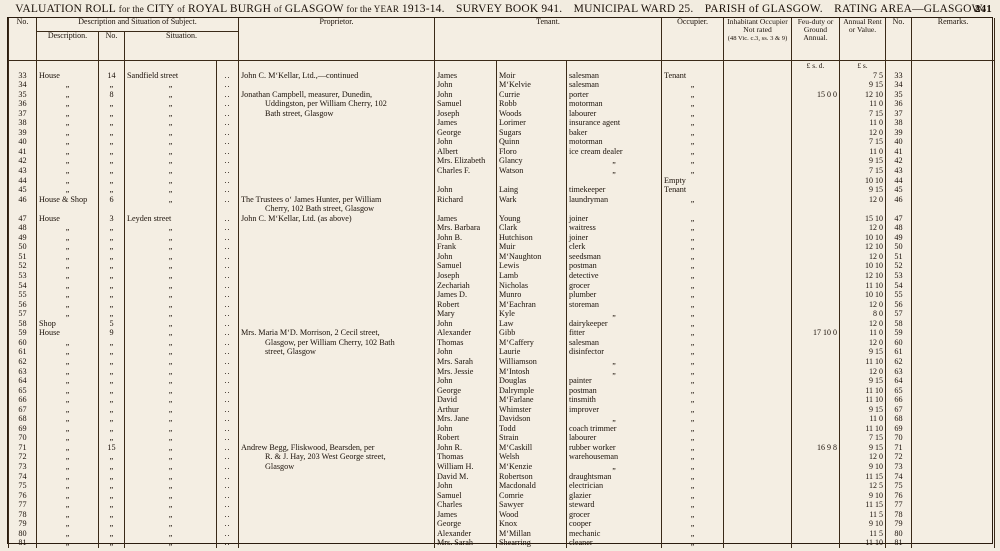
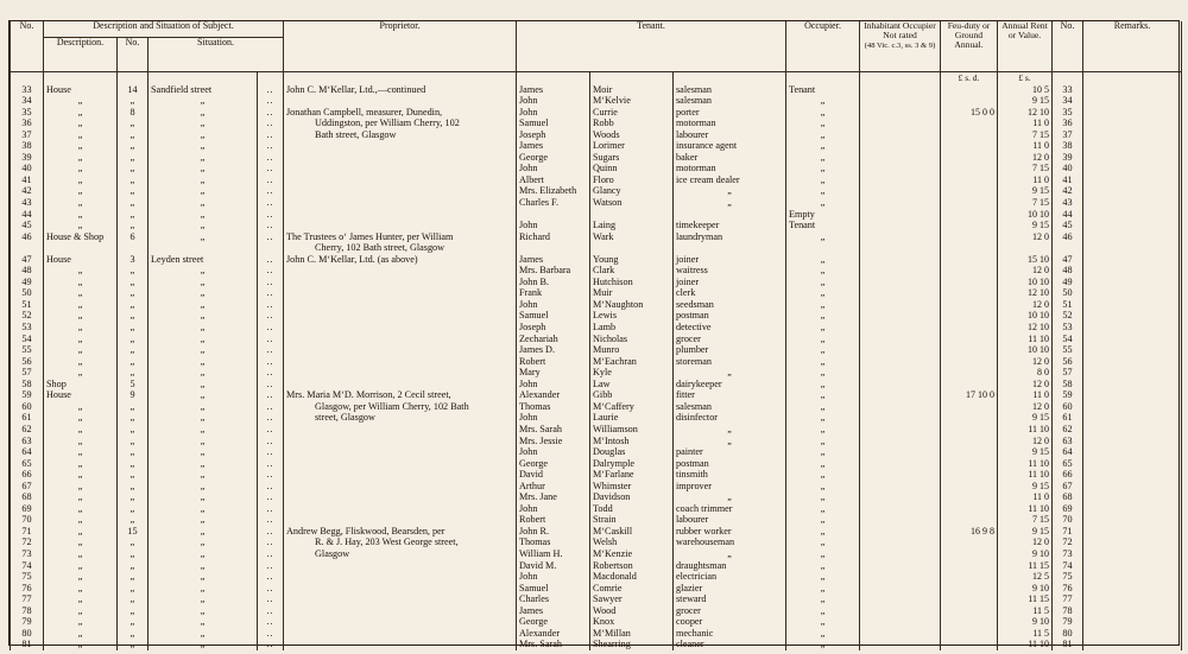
- VALUATION ROLL for the CITY of ROYAL BURGH of GLASGOW for the YEAR 1913-14. SURVEY BOOK 941. MUNICIPAL WARD 25. PARISH of GLASGOW. RATING AREA—GLASGOW.
- 241
  No.	Description and Situation of Subject.	Proprietor.	Tenant.	Occupier.	Inhabitant Occupier Not rated	Feu-duty or Ground Annual.	Annual Rent or Value.	No.	Remarks.
  Description.	No.	Situation.
  											£ s. d.	£ s.
- 33	House	14	Sandfield street	..	John C. M‘Kellar, Ltd.,—continued	James	Moir	salesman	Tenant			7 5	33
+ 33	House	14	Sandfield street	..	John C. M‘Kellar, Ltd.,—continued	James	Moir	salesman	Tenant			10 5	33
  34	„	„	„	..		John	M‘Kelvie	salesman	„			9 15	34
  35	„	8	„	..	Jonathan Campbell, measurer, Dunedin,	John	Currie	porter	„		15 0 0	12 10	35
  36	„	„	„	..	Uddingston, per William Cherry, 102	Samuel	Robb	motorman	„			11 0	36
  37	„	„	„	..	Bath street, Glasgow	Joseph	Woods	labourer	„			7 15	37
  38	„	„	„	..		James	Lorimer	insurance agent	„			11 0	38
  39	„	„	„	..		George	Sugars	baker	„			12 0	39
  40	„	„	„	..		John	Quinn	motorman	„			7 15	40
  41	„	„	„	..		Albert	Floro	ice cream dealer	„			11 0	41
  42	„	„	„	..		Mrs. Elizabeth	Glancy	„	„			9 15	42
  43	„	„	„	..		Charles F.	Watson	„	„			7 15	43
  44	„	„	„	..					Empty			10 10	44
  45	„	„	„	..		John	Laing	timekeeper	Tenant			9 15	45
  46	House & Shop	6	„	..	The Trustees o‘ James Hunter, per William	Richard	Wark	laundryman	„			12 0	46
  					Cherry, 102 Bath street, Glasgow
  47	House	3	Leyden street	..	John C. M‘Kellar, Ltd. (as above)	James	Young	joiner	„			15 10	47
  48	„	„	„	..		Mrs. Barbara	Clark	waitress	„			12 0	48
  49	„	„	„	..		John B.	Hutchison	joiner	„			10 10	49
  50	„	„	„	..		Frank	Muir	clerk	„			12 10	50
  51	„	„	„	..		John	M‘Naughton	seedsman	„			12 0	51
  52	„	„	„	..		Samuel	Lewis	postman	„			10 10	52
  53	„	„	„	..		Joseph	Lamb	detective	„			12 10	53
  54	„	„	„	..		Zechariah	Nicholas	grocer	„			11 10	54
  55	„	„	„	..		James D.	Munro	plumber	„			10 10	55
  56	„	„	„	..		Robert	M‘Eachran	storeman	„			12 0	56
  57	„	„	„	..		Mary	Kyle	„	„			8 0	57
  58	Shop	5	„	..		John	Law	dairykeeper	„			12 0	58
  59	House	9	„	..	Mrs. Maria M‘D. Morrison, 2 Cecil street,	Alexander	Gibb	fitter	„		17 10 0	11 0	59
  60	„	„	„	..	Glasgow, per William Cherry, 102 Bath	Thomas	M‘Caffery	salesman	„			12 0	60
  61	„	„	„	..	street, Glasgow	John	Laurie	disinfector	„			9 15	61
  62	„	„	„	..		Mrs. Sarah	Williamson	„	„			11 10	62
  63	„	„	„	..		Mrs. Jessie	M‘Intosh	„	„			12 0	63
  64	„	„	„	..		John	Douglas	painter	„			9 15	64
  65	„	„	„	..		George	Dalrymple	postman	„			11 10	65
  66	„	„	„	..		David	M‘Farlane	tinsmith	„			11 10	66
  67	„	„	„	..		Arthur	Whimster	improver	„			9 15	67
  68	„	„	„	..		Mrs. Jane	Davidson	„	„			11 0	68
  69	„	„	„	..		John	Todd	coach trimmer	„			11 10	69
  70	„	„	„	..		Robert	Strain	labourer	„			7 15	70
  71	„	15	„	..	Andrew Begg, Fliskwood, Bearsden, per	John R.	M‘Caskill	rubber worker	„		16 9 8	9 15	71
  72	„	„	„	..	R. & J. Hay, 203 West George street,	Thomas	Welsh	warehouseman	„			12 0	72
  73	„	„	„	..	Glasgow	William H.	M‘Kenzie	„	„			9 10	73
  74	„	„	„	..		David M.	Robertson	draughtsman	„			11 15	74
  75	„	„	„	..		John	Macdonald	electrician	„			12 5	75
  76	„	„	„	..		Samuel	Comrie	glazier	„			9 10	76
  77	„	„	„	..		Charles	Sawyer	steward	„			11 15	77
  78	„	„	„	..		James	Wood	grocer	„			11 5	78
  79	„	„	„	..		George	Knox	cooper	„			9 10	79
  80	„	„	„	..		Alexander	M‘Millan	mechanic	„			11 5	80
  81	„	„	„	..		Mrs. Sarah	Shearring	cleaner	„			11 10	81
